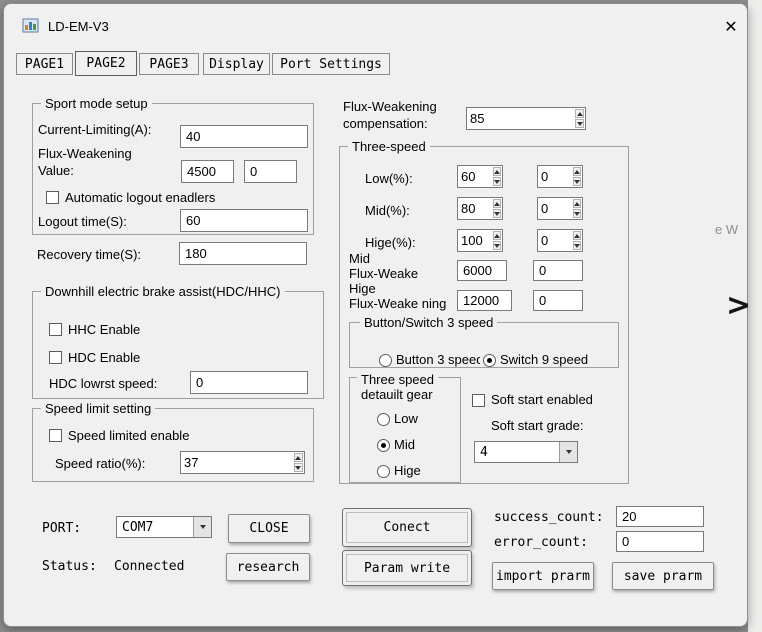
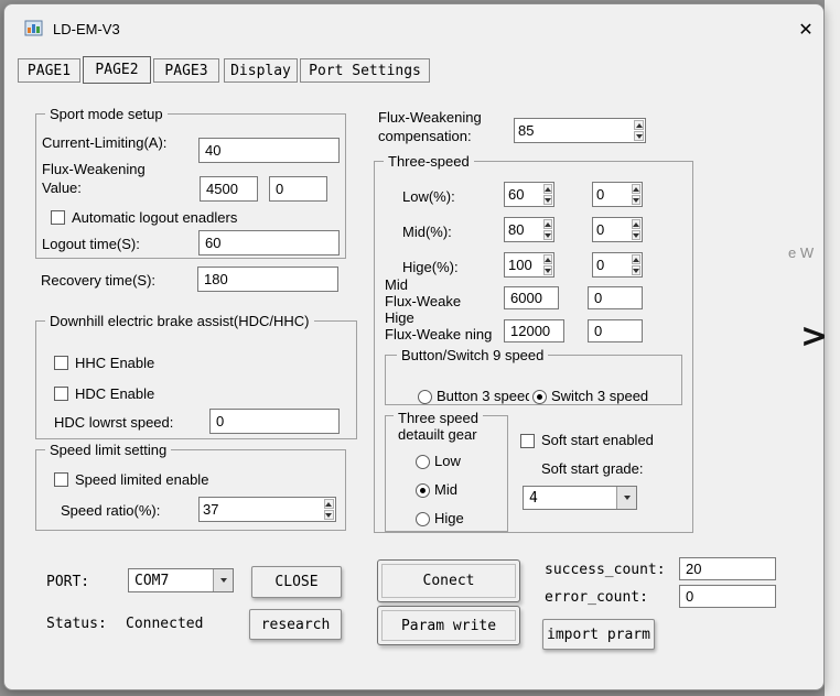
  LD-EM-V3
  ✕
  PAGE1
  PAGE2
  PAGE3
  Display
  Port Settings
  Sport mode setup
  Current-Limiting(A):
  40
  Flux-Weakening
  Value:
  4500
  0
  Automatic logout enadlers
  Logout time(S):
  60
  Recovery time(S):
  180
  Downhill electric brake assist(HDC/HHC)
  HHC Enable
  HDC Enable
  HDC lowrst speed:
  0
  Speed limit setting
  Speed limited enable
  Speed ratio(%):
  37
  Flux-Weakening
  compensation:
  85
  Three-speed
  Low(%):
  60
  0
  Mid(%):
  80
  0
  Hige(%):
  100
  0
  Mid
  Flux-Weake
  6000
  0
  Hige
  Flux-Weake ning
  12000
  0
- Button/Switch 3 speed
+ Button/Switch 9 speed
  Button 3 speed
- Switch 9 speed
+ Switch 3 speed
  Three speed
  detauilt gear
  Low
  Mid
  Hige
  Soft start enabled
  Soft start grade:
  4
  PORT:
  COM7
  CLOSE
  Status:
  Connected
  research
  Conect
  Param write
  success_count:
  20
  error_count:
  0
  import prarm
- save prarm
  e W
  >
